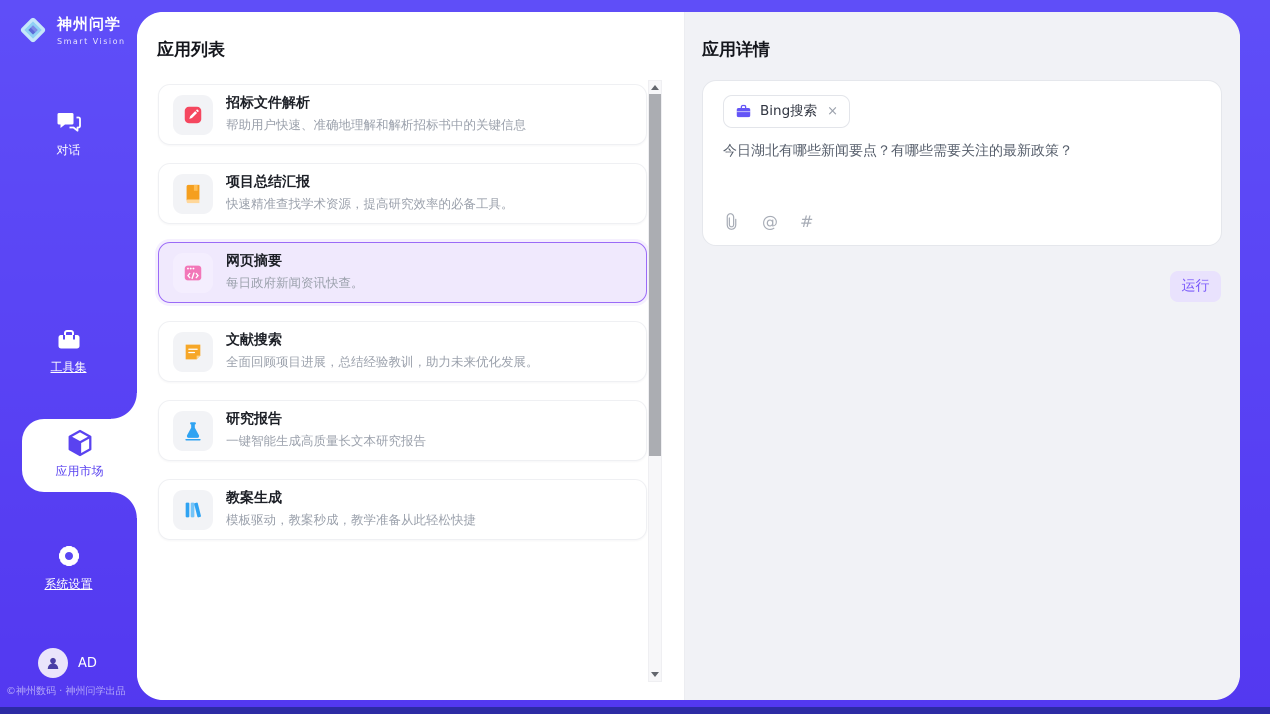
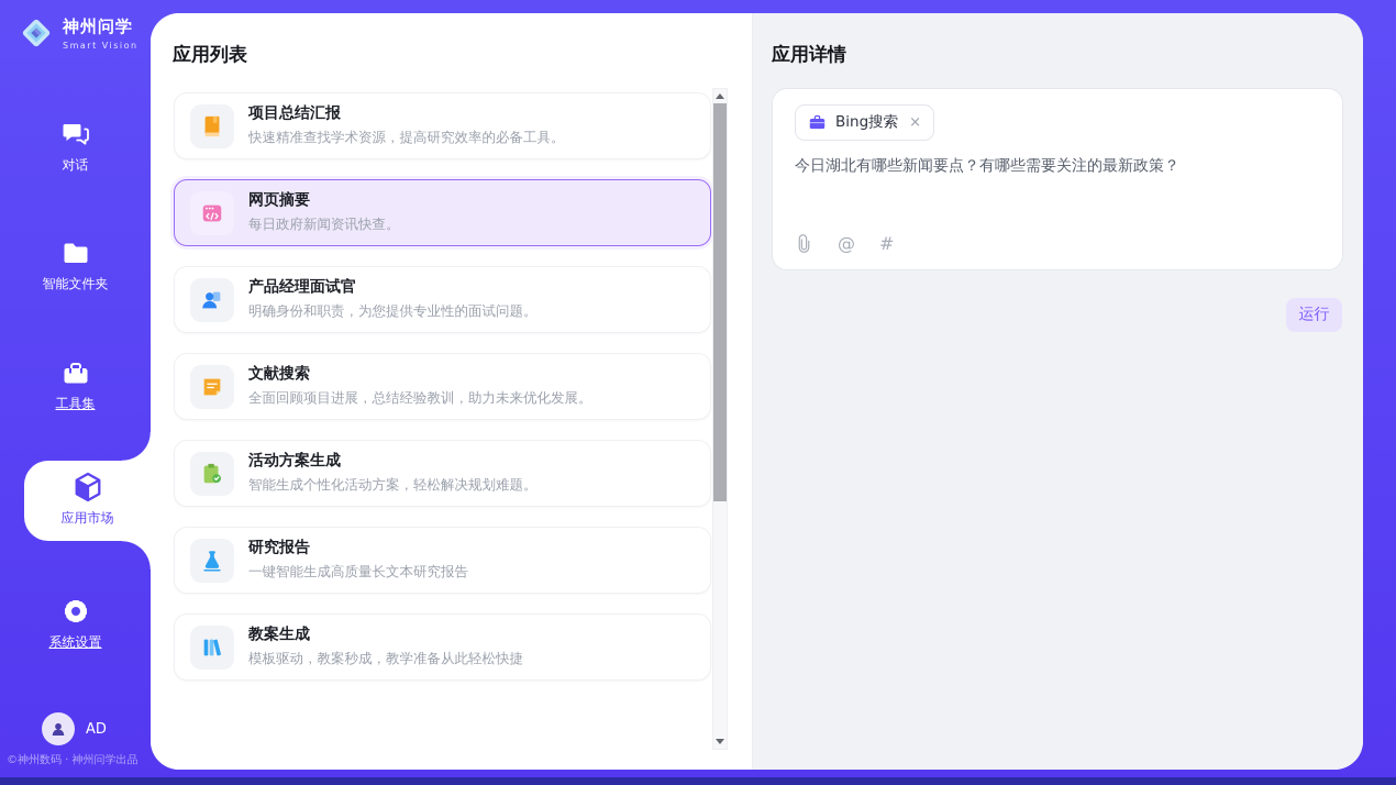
  神州问学
  Smart Vision
  对话
+ 智能文件夹
  工具集
  应用市场
  系统设置
  AD
  ©神州数码 · 神州问学出品
  应用列表
- 招标文件解析
- 帮助用户快速、准确地理解和解析招标书中的关键信息
  项目总结汇报
  快速精准查找学术资源，提高研究效率的必备工具。
  网页摘要
  每日政府新闻资讯快查。
+ 产品经理面试官
+ 明确身份和职责，为您提供专业性的面试问题。
  文献搜索
  全面回顾项目进展，总结经验教训，助力未来优化发展。
+ 活动方案生成
+ 智能生成个性化活动方案，轻松解决规划难题。
  研究报告
  一键智能生成高质量长文本研究报告
  教案生成
  模板驱动，教案秒成，教学准备从此轻松快捷
  应用详情
  Bing搜索
  ×
  今日湖北有哪些新闻要点？有哪些需要关注的最新政策？
  @
  #
  运行
